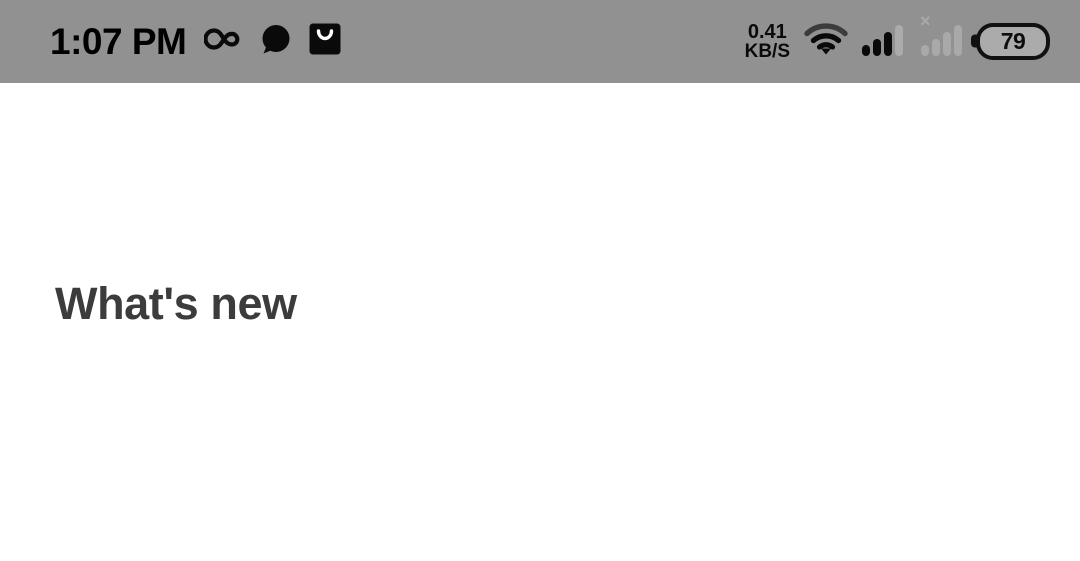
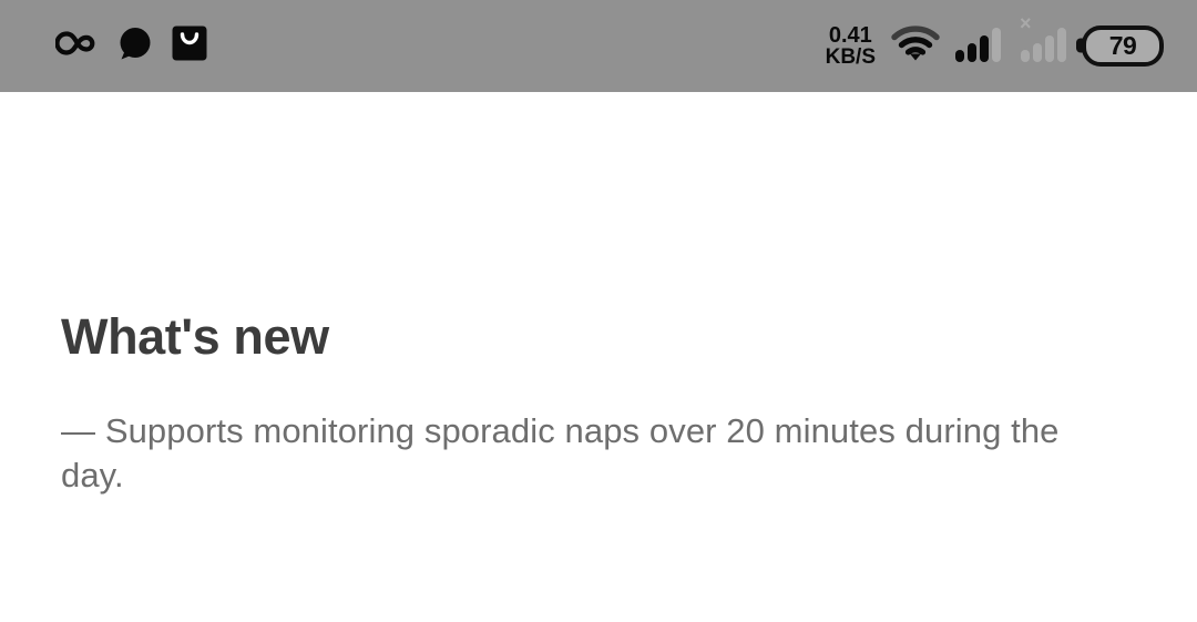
- 1:07 PM
  0.41
  KB/S
  ×
  79
  What's new
+ — Supports monitoring sporadic naps over 20 minutes during the day.
